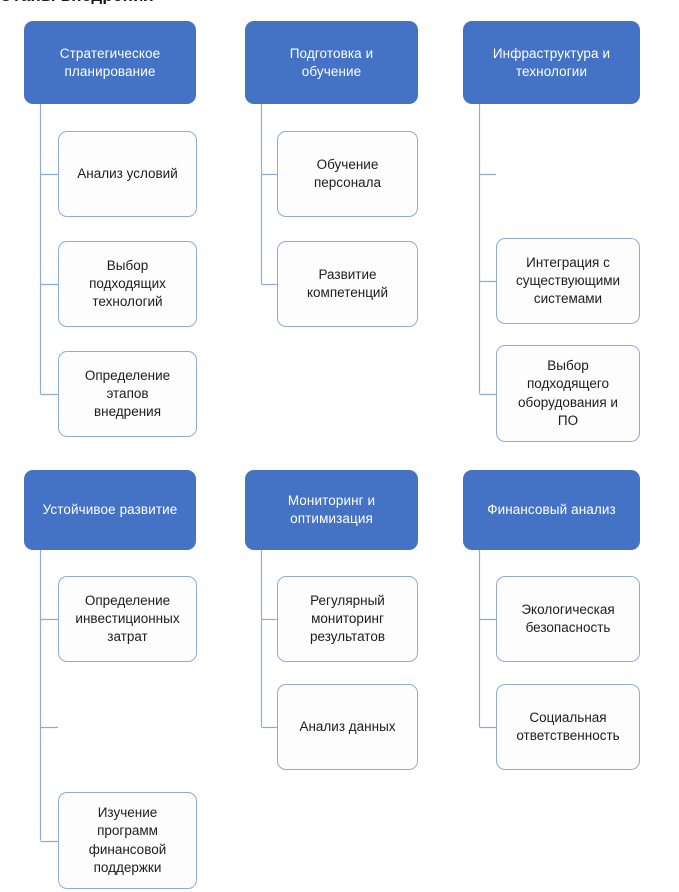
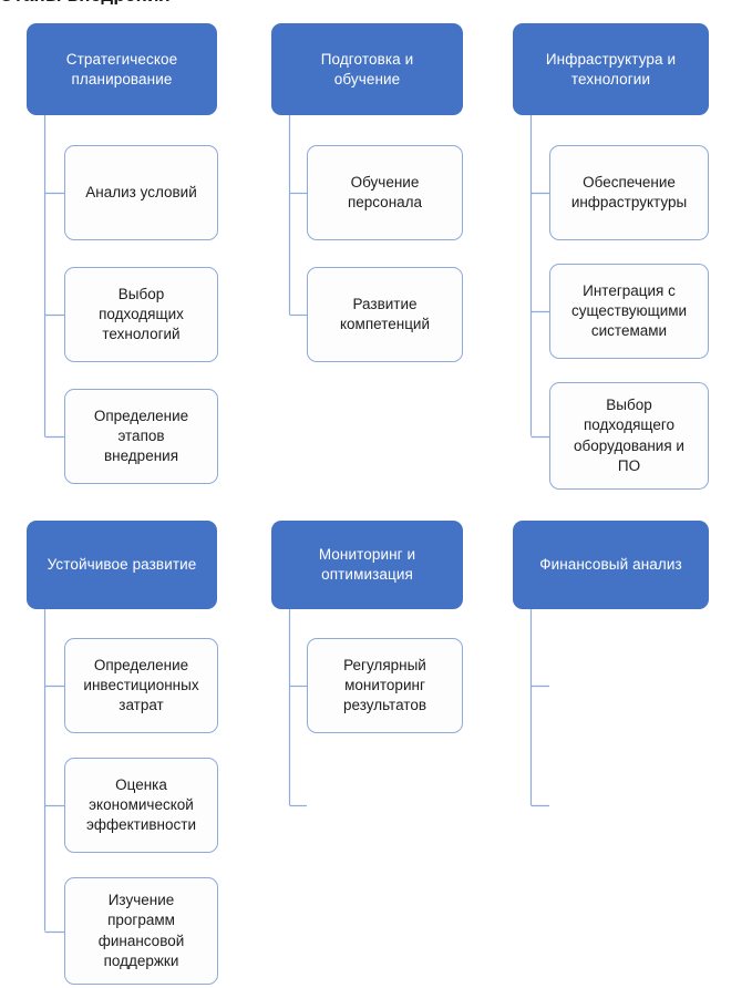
  Стратегическое
  планирование
  Анализ условий
  Выбор
  подходящих
  технологий
  Определение
  этапов
  внедрения
  Подготовка и
  обучение
  Обучение
  персонала
  Развитие
  компетенций
  Инфраструктура и
  технологии
+ Обеспечение
+ инфраструктуры
  Интеграция с
  существующими
  системами
  Выбор
  подходящего
  оборудования и
  ПО
  Устойчивое развитие
  Определение
  инвестиционных
  затрат
+ Оценка
+ экономической
+ эффективности
  Изучение
  программ
  финансовой
  поддержки
  Мониторинг и
  оптимизация
  Регулярный
  мониторинг
  результатов
- Анализ данных
  Финансовый анализ
- Экологическая
- безопасность
- Социальная
- ответственность
